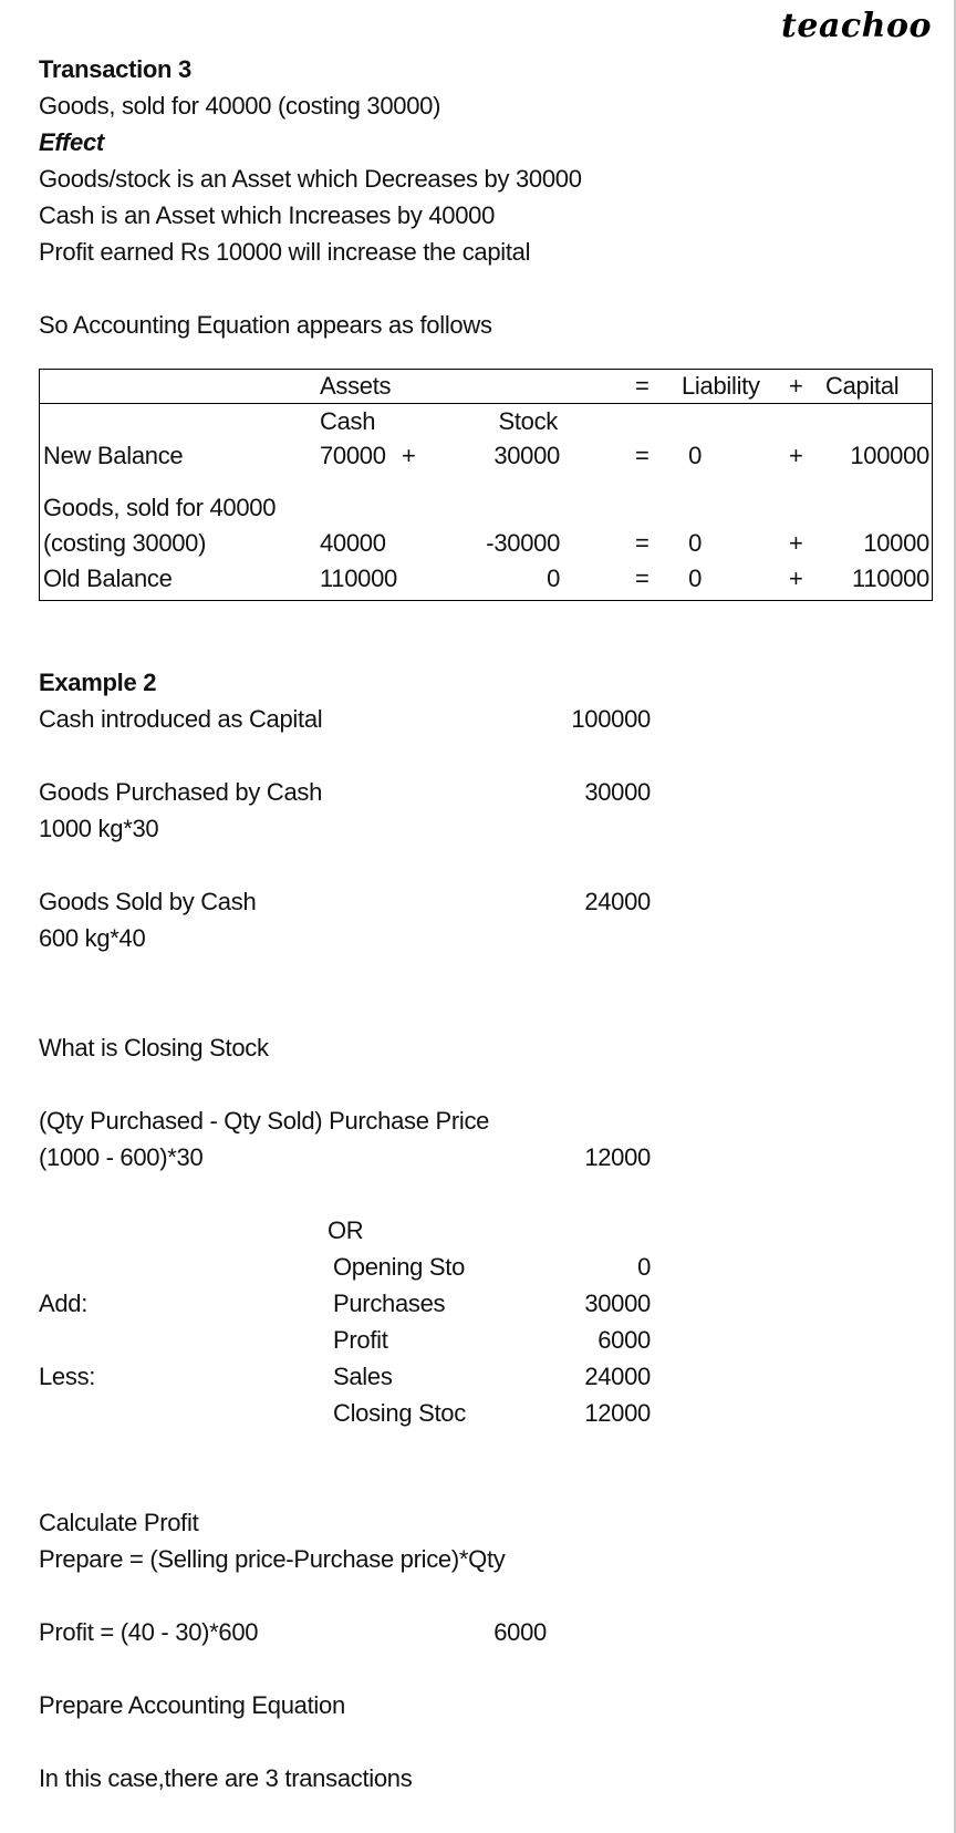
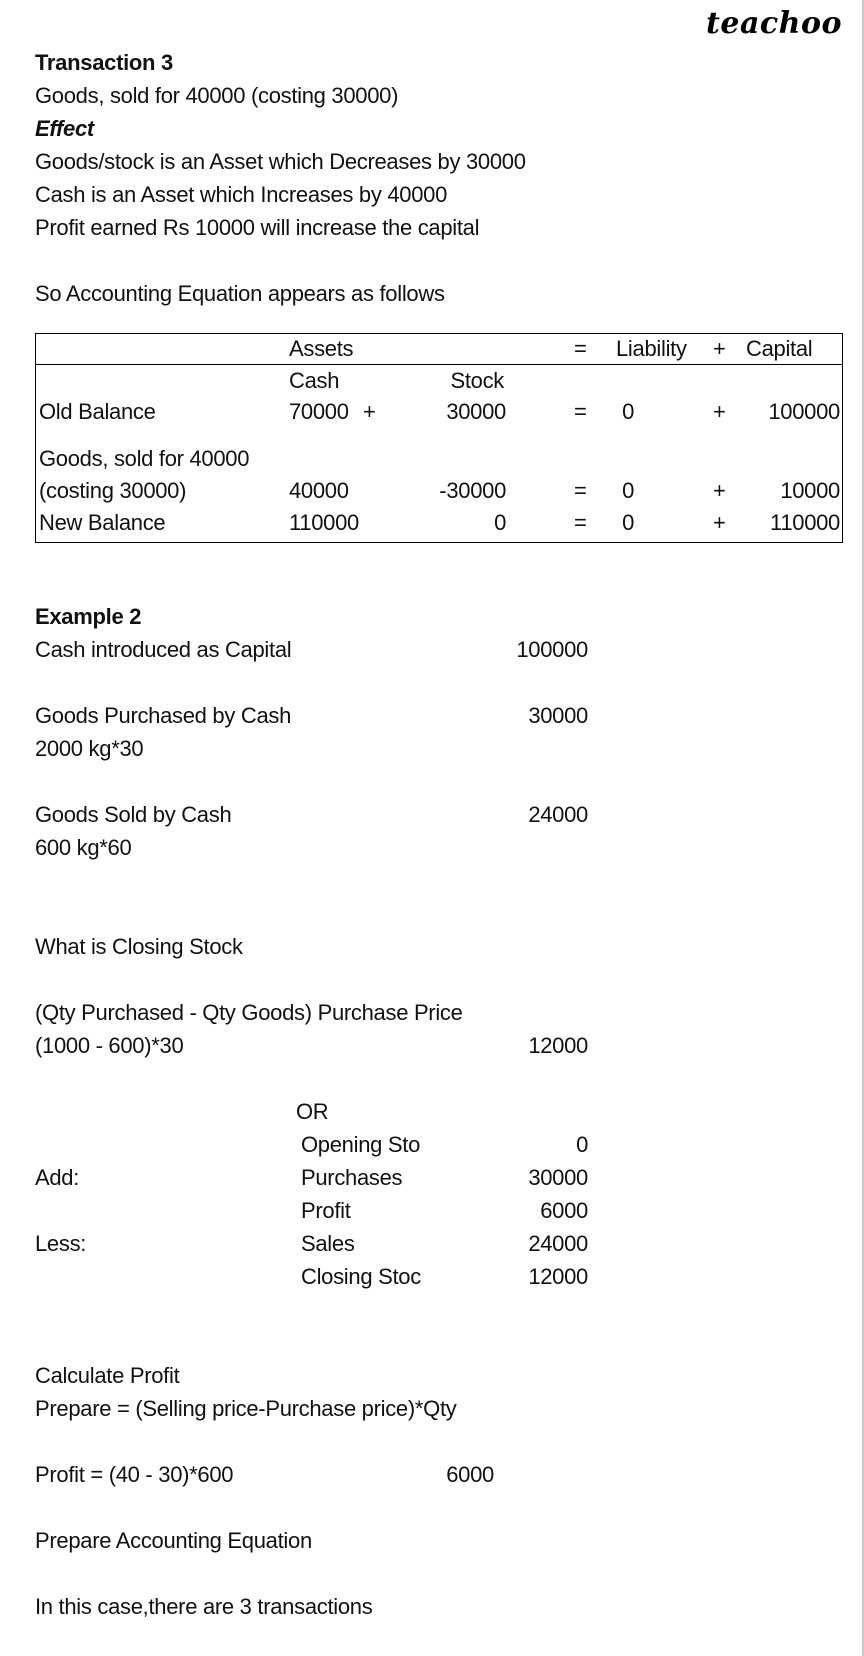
  teachoo
  Transaction 3
  Goods, sold for 40000 (costing 30000)
  Effect
  Goods/stock is an Asset which Decreases by 30000
  Cash is an Asset which Increases by 40000
  Profit earned Rs 10000 will increase the capital
  So Accounting Equation appears as follows
  Assets
  =
  Liability
  +
  Capital
  Cash
  Stock
- New Balance
+ Old Balance
  70000
  +
  30000
  =
  0
  +
  100000
  Goods, sold for 40000
  (costing 30000)
  40000
  -30000
  =
  0
  +
  10000
- Old Balance
+ New Balance
  110000
  0
  =
  0
  +
  110000
  Example 2
  Cash introduced as Capital
  100000
  Goods Purchased by Cash
  30000
- 1000 kg*30
+ 2000 kg*30
  Goods Sold by Cash
  24000
- 600 kg*40
+ 600 kg*60
  What is Closing Stock
- (Qty Purchased - Qty Sold) Purchase Price
+ (Qty Purchased - Qty Goods) Purchase Price
  (1000 - 600)*30
  12000
  OR
  Opening Sto
  0
  Add:
  Purchases
  30000
  Profit
  6000
  Less:
  Sales
  24000
  Closing Stoc
  12000
  Calculate Profit
  Prepare = (Selling price-Purchase price)*Qty
  Profit = (40 - 30)*600
  6000
  Prepare Accounting Equation
  In this case,there are 3 transactions
